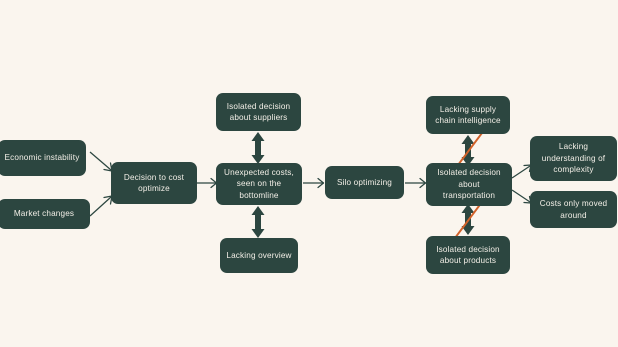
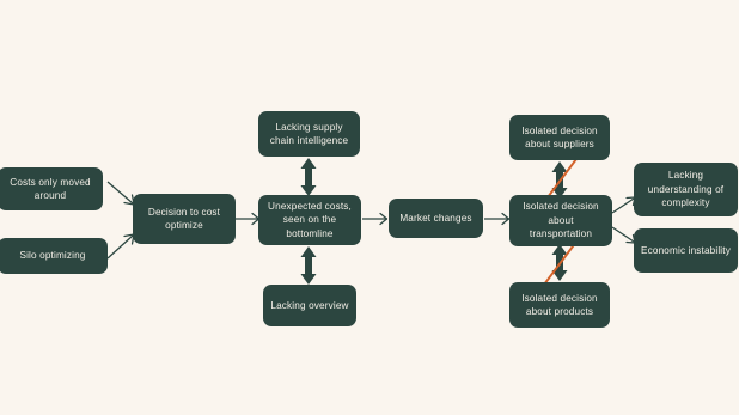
- Economic instability
+ Costs only moved around
- Market changes
+ Silo optimizing
  Decision to cost optimize
- Isolated decision about suppliers
+ Lacking supply chain intelligence
  Unexpected costs, seen on the bottomline
  Lacking overview
- Silo optimizing
+ Market changes
- Lacking supply chain intelligence
+ Isolated decision about suppliers
  Isolated decision about transportation
  Isolated decision about products
  Lacking understanding of complexity
- Costs only moved around
+ Economic instability
